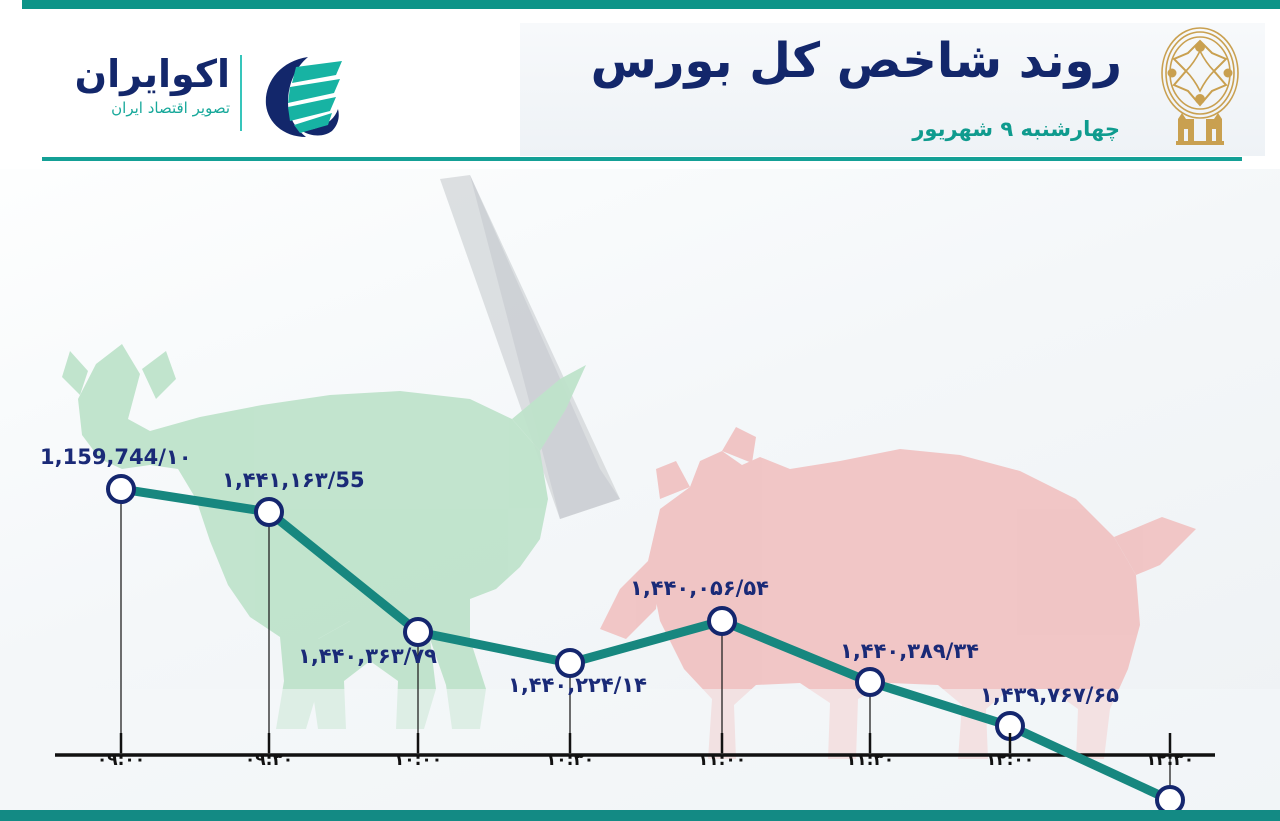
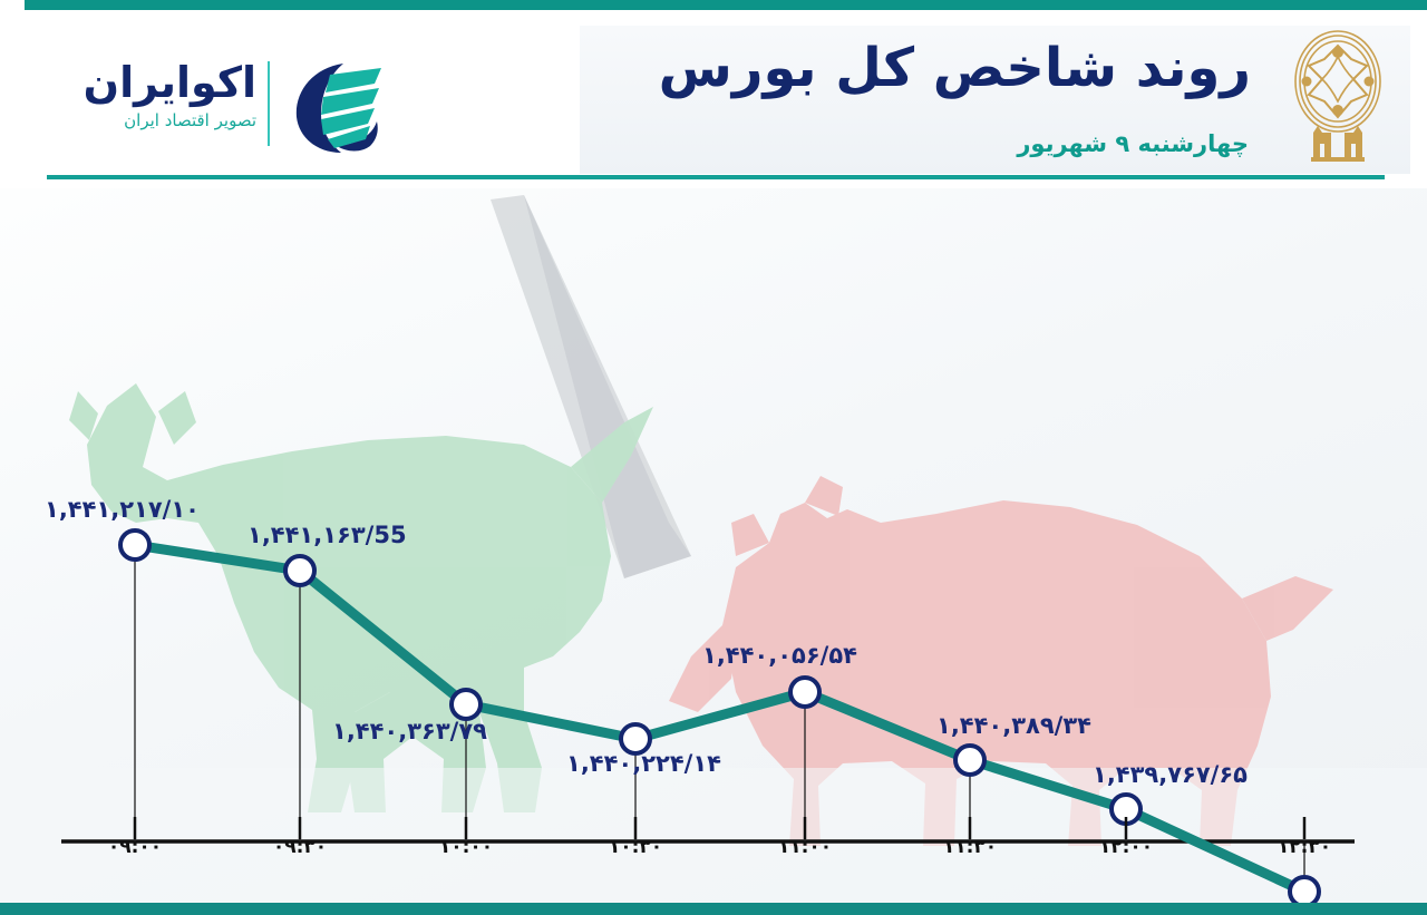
  روند شاخص کل بورس
  چهارشنبه ۹ شهریور
  اکوایران
  تصویر اقتصاد ایران
  ۰۹:۰۰
  ۰۹:۳۰
  ۱۰:۰۰
  ۱۰:۳۰
  ۱۱:۰۰
  ۱۱:۳۰
  ۱۲:۰۰
  ۱۲:۳۰
- 1,159,744/۱۰
+ ۱,۴۴۱,۲۱۷/۱۰
  ۱,۴۴۱,۱۶۳/55
  ۱,۴۴۰,۳۶۳/۷۹
  ۱,۴۴۰,۲۲۴/۱۴
  ۱,۴۴۰,۰۵۶/۵۴
  ۱,۴۴۰,۳۸۹/۳۴
  ۱,۴۳۹,۷۶۷/۶۵
